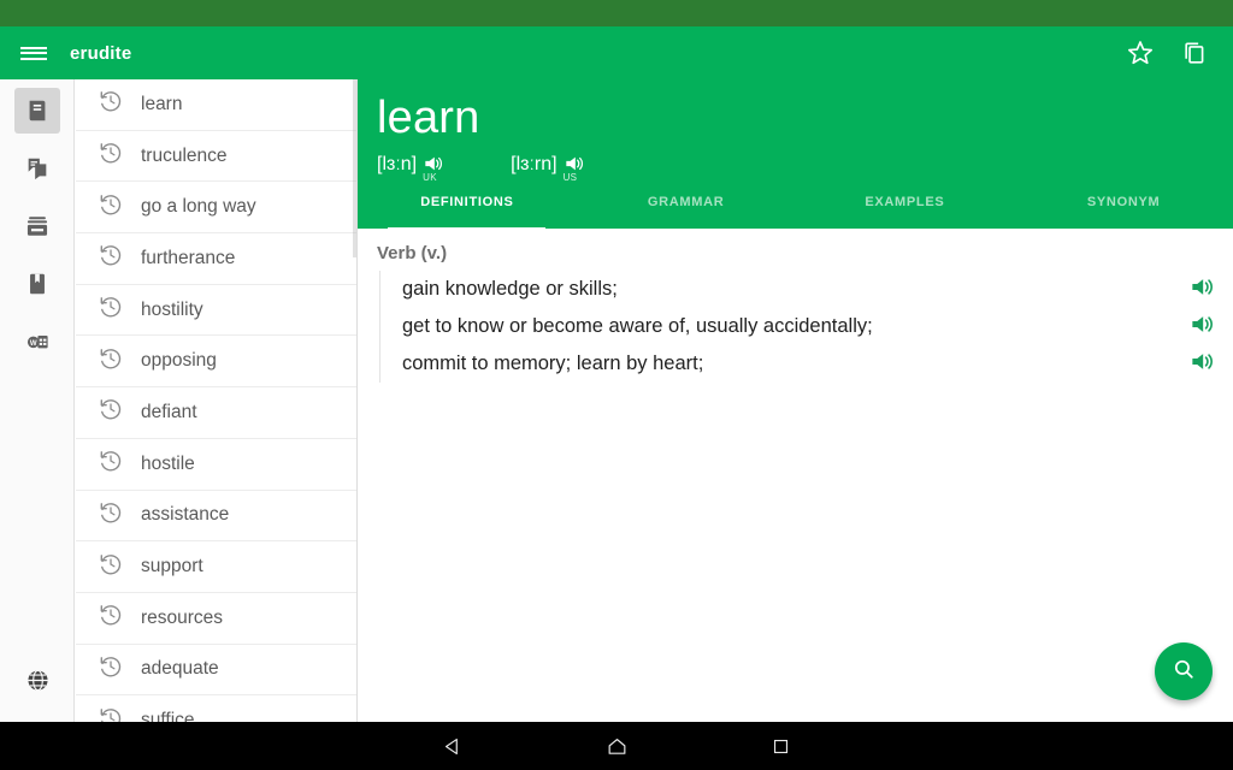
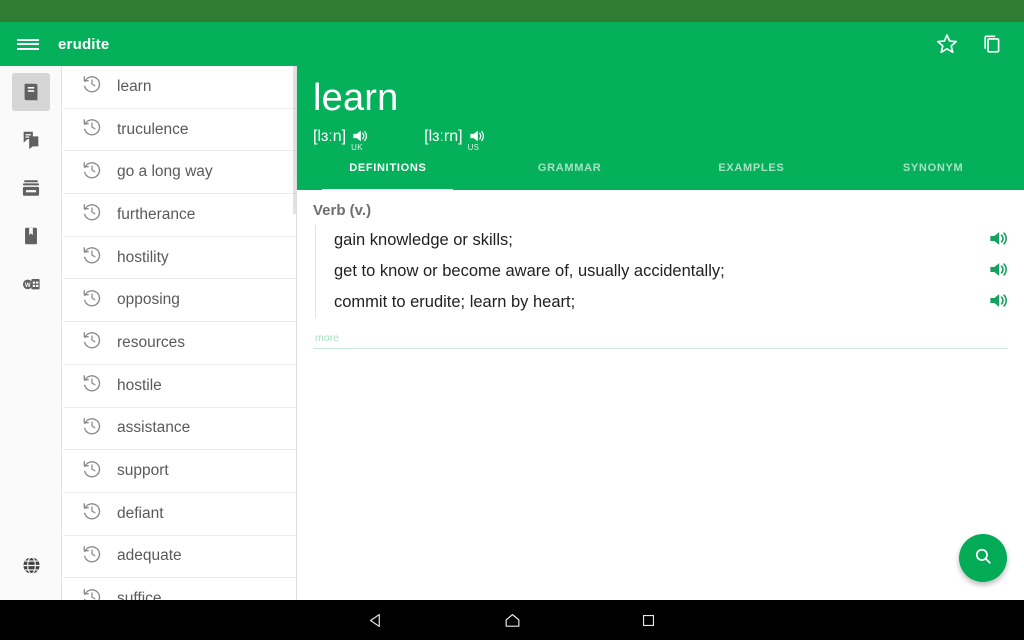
  erudite
  learn
  truculence
  go a long way
  furtherance
  hostility
  opposing
- defiant
+ resources
  hostile
  assistance
  support
- resources
+ defiant
  adequate
  suffice
  learn
  [lɜːn]
  UK
  [lɜːrn]
  US
  DEFINITIONS
  GRAMMAR
  EXAMPLES
  SYNONYM
  Verb (v.)
  gain knowledge or skills;
  get to know or become aware of, usually accidentally;
- commit to memory; learn by heart;
+ commit to erudite; learn by heart;
+ more
